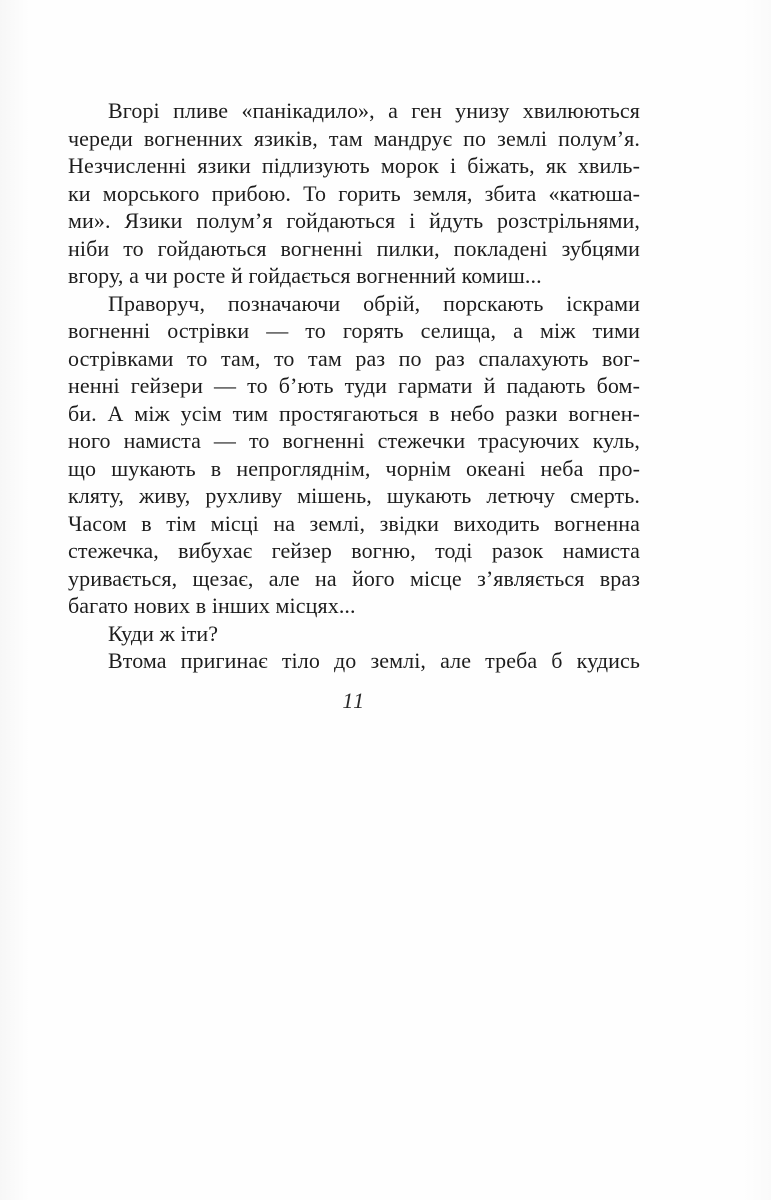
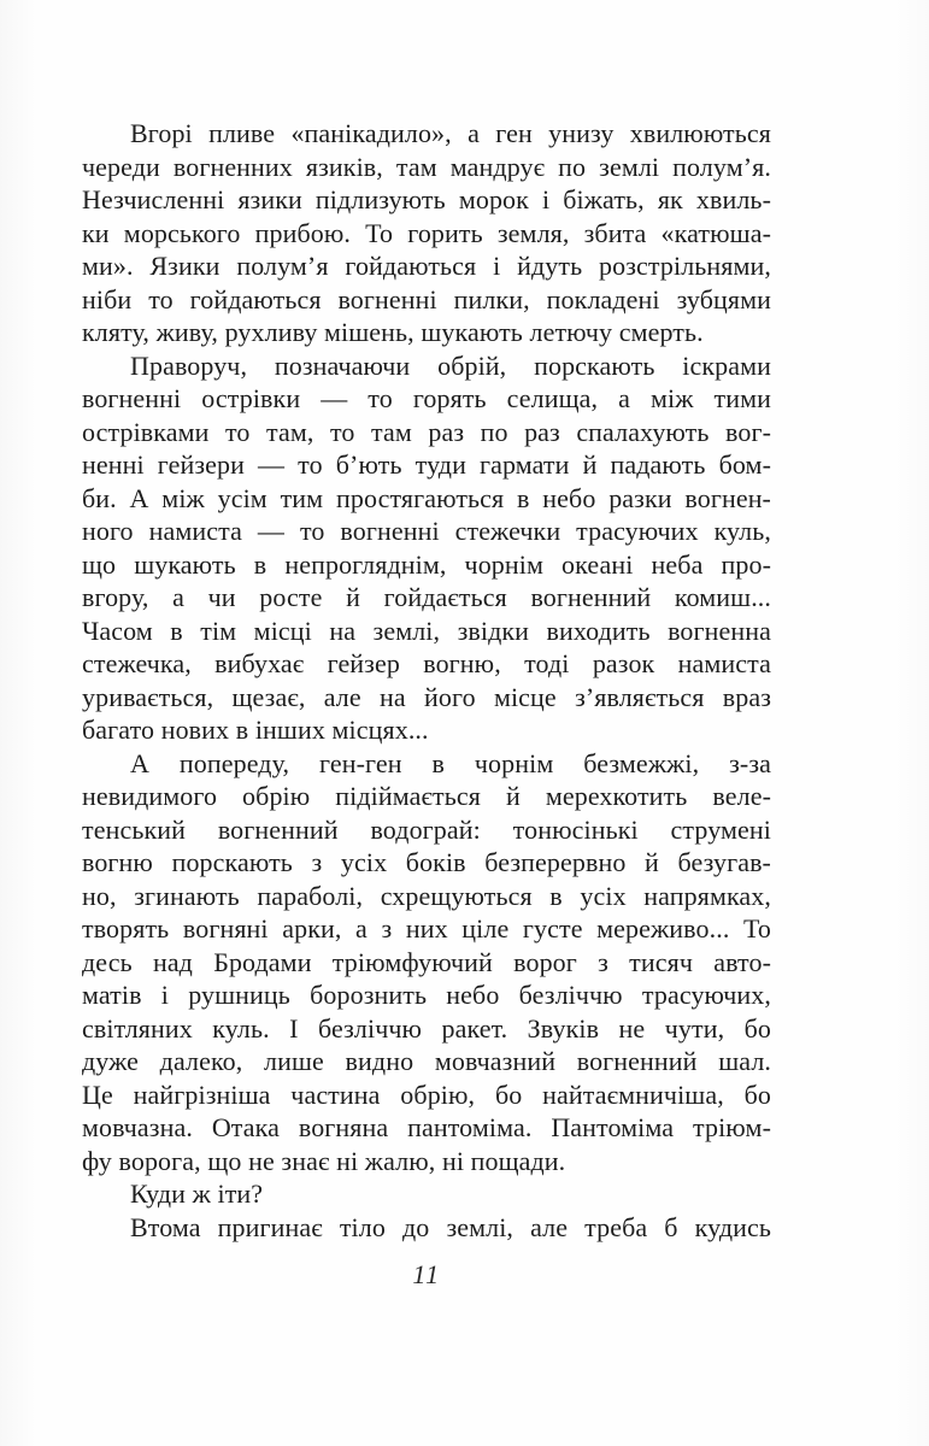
  Вгорі пливе «панікадило», а ген унизу хвилюються
  череди вогненних язиків, там мандрує по землі полум’я.
  Незчисленні язики підлизують морок і біжать, як хвиль-
  ки морського прибою. То горить земля, збита «катюша-
  ми». Язики полум’я гойдаються і йдуть розстрільнями,
  ніби то гойдаються вогненні пилки, покладені зубцями
- вгору, а чи росте й гойдається вогненний комиш...
+ кляту, живу, рухливу мішень, шукають летючу смерть.
  Праворуч, позначаючи обрій, порскають іскрами
  вогненні острівки — то горять селища, а між тими
  острівками то там, то там раз по раз спалахують вог-
  ненні гейзери — то б’ють туди гармати й падають бом-
  би. А між усім тим простягаються в небо разки вогнен-
  ного намиста — то вогненні стежечки трасуючих куль,
  що шукають в непрогляднім, чорнім океані неба про-
- кляту, живу, рухливу мішень, шукають летючу смерть.
+ вгору, а чи росте й гойдається вогненний комиш...
  Часом в тім місці на землі, звідки виходить вогненна
  стежечка, вибухає гейзер вогню, тоді разок намиста
  уривається, щезає, але на його місце з’являється враз
  багато нових в інших місцях...
+ А попереду, ген-ген в чорнім безмежжі, з-за
+ невидимого обрію підіймається й мерехкотить веле-
+ тенський вогненний водограй: тонюсінькі струмені
+ вогню порскають з усіх боків безперервно й безугав-
+ но, згинають параболі, схрещуються в усіх напрямках,
+ творять вогняні арки, а з них ціле густе мереживо... То
+ десь над Бродами тріюмфуючий ворог з тисяч авто-
+ матів і рушниць борознить небо безліччю трасуючих,
+ світляних куль. І безліччю ракет. Звуків не чути, бо
+ дуже далеко, лише видно мовчазний вогненний шал.
+ Це найгрізніша частина обрію, бо найтаємничіша, бо
+ мовчазна. Отака вогняна пантоміма. Пантоміма тріюм-
+ фу ворога, що не знає ні жалю, ні пощади.
  Куди ж іти?
  Втома пригинає тіло до землі, але треба б кудись
  11
